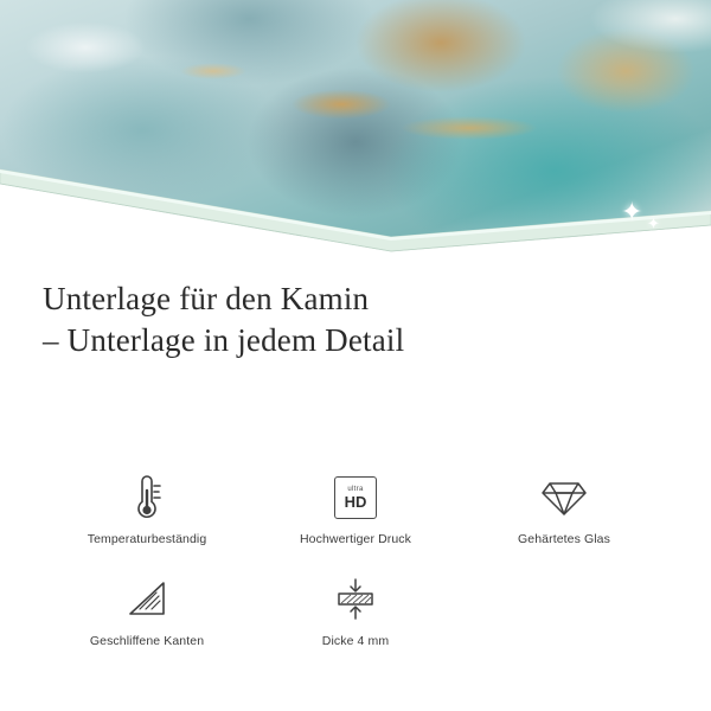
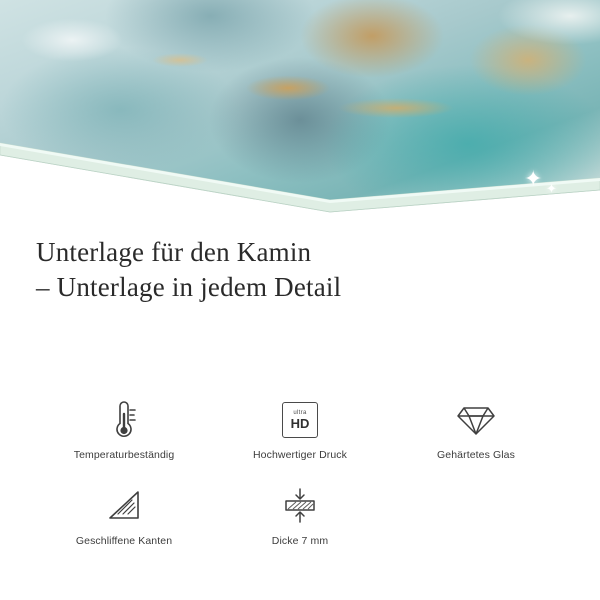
  ✦
  ✦
  Unterlage für den Kamin
  – Unterlage in jedem Detail
  Temperaturbeständig
  HD
  Hochwertiger Druck
  Gehärtetes Glas
  Geschliffene Kanten
- Dicke 4 mm
+ Dicke 7 mm
